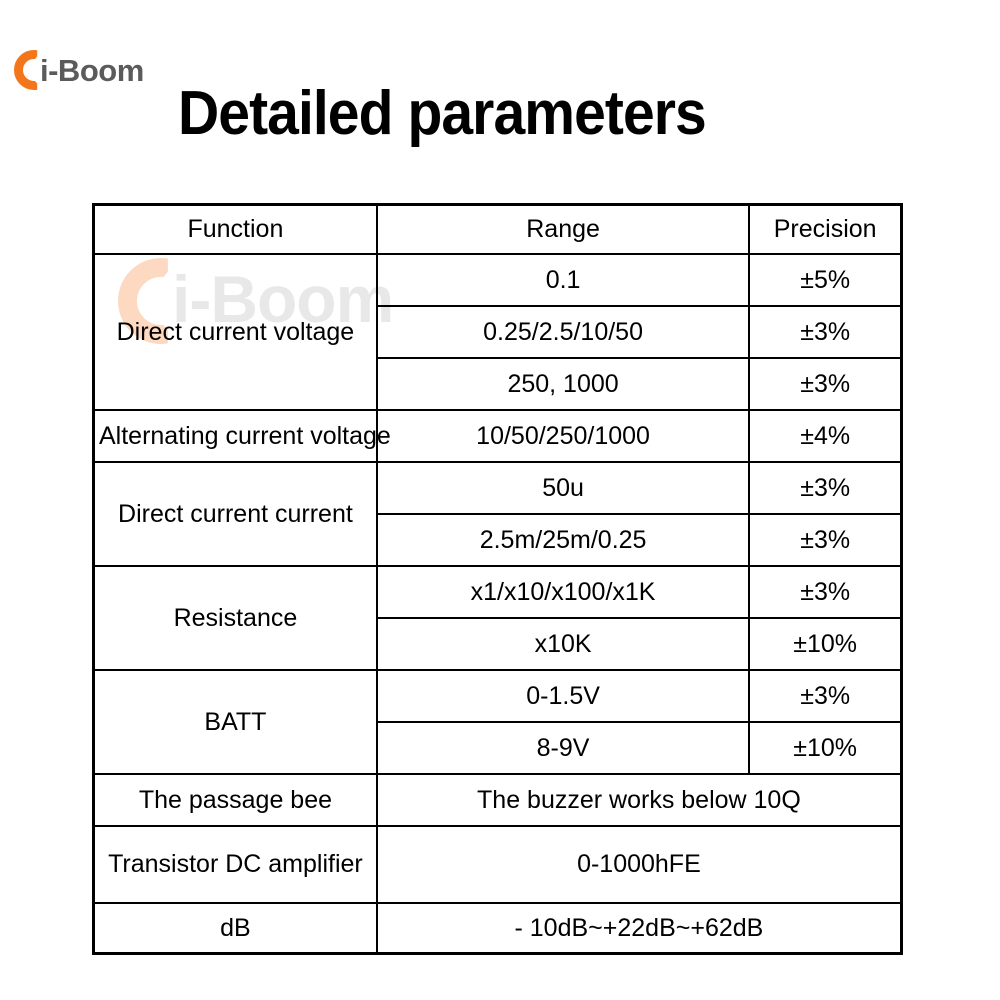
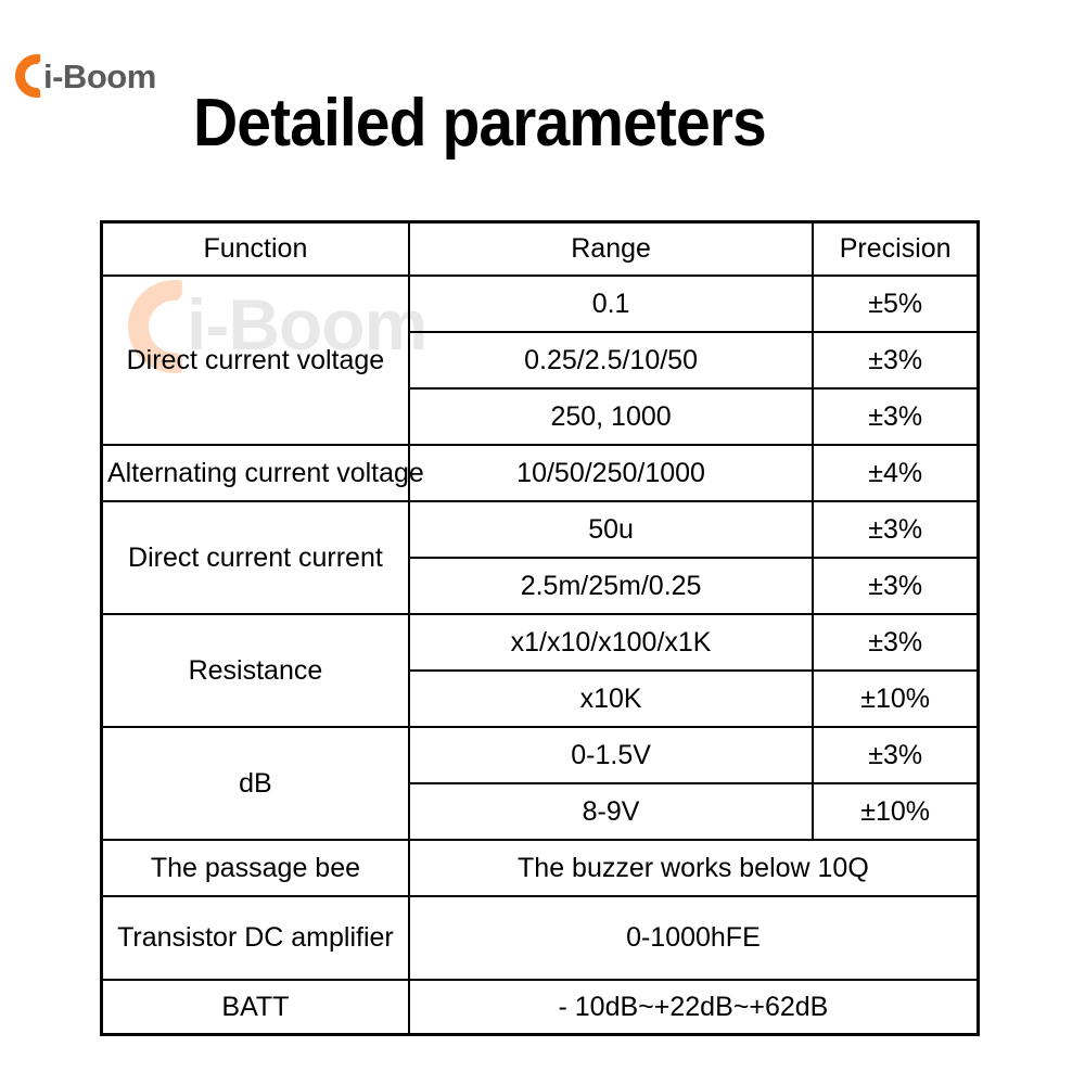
  i-Boom
  Detailed parameters
  i-Boom
  Function	Range	Precision
  Direct current voltage	0.1	±5%
  0.25/2.5/10/50	±3%
  250, 1000	±3%
  Alternating current voltage	10/50/250/1000	±4%
  Direct current current	50u	±3%
  2.5m/25m/0.25	±3%
  Resistance	x1/x10/x100/x1K	±3%
  x10K	±10%
- BATT	0-1.5V	±3%
+ dB	0-1.5V	±3%
  8-9V	±10%
  The passage bee	The buzzer works below 10Q
  Transistor DC amplifier	0-1000hFE
- dB	- 10dB~+22dB~+62dB
+ BATT	- 10dB~+22dB~+62dB
